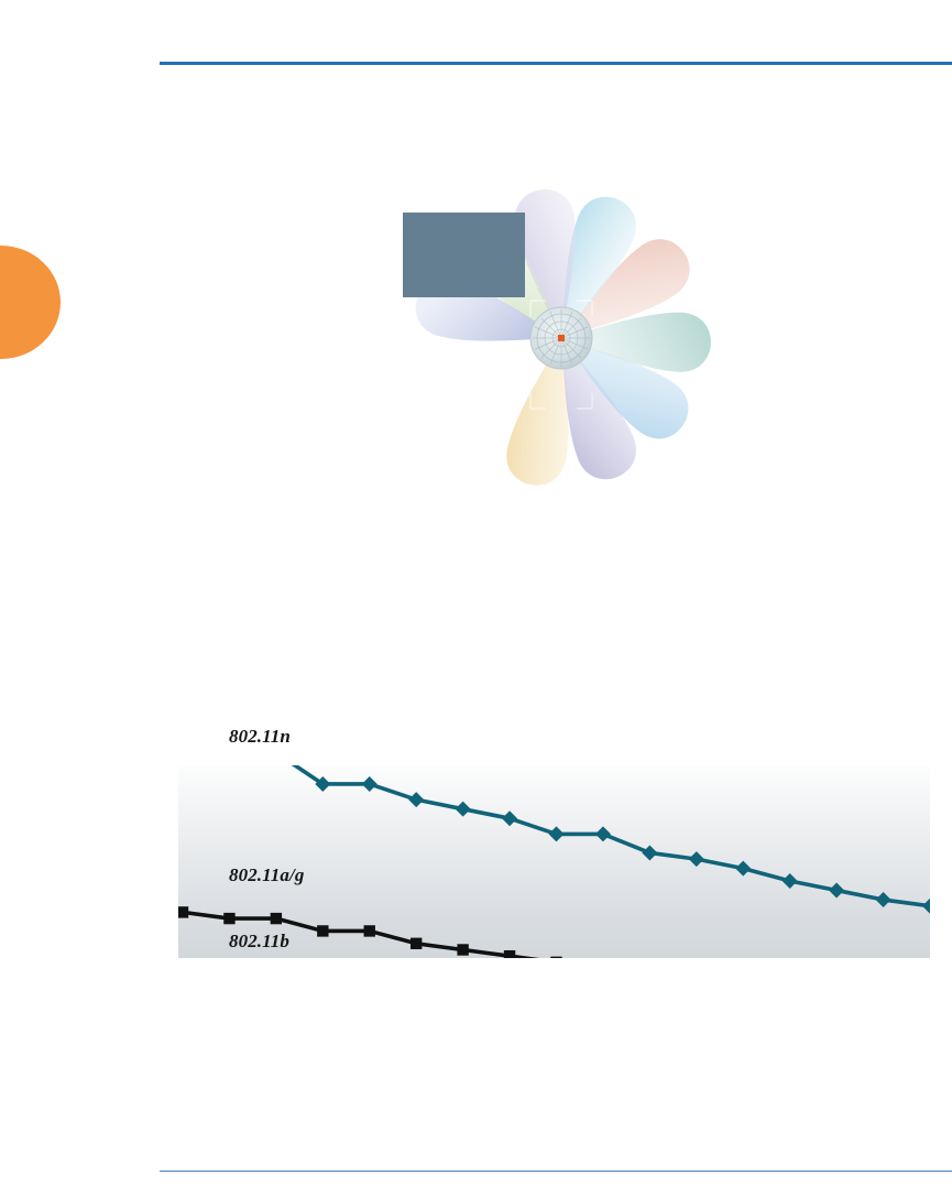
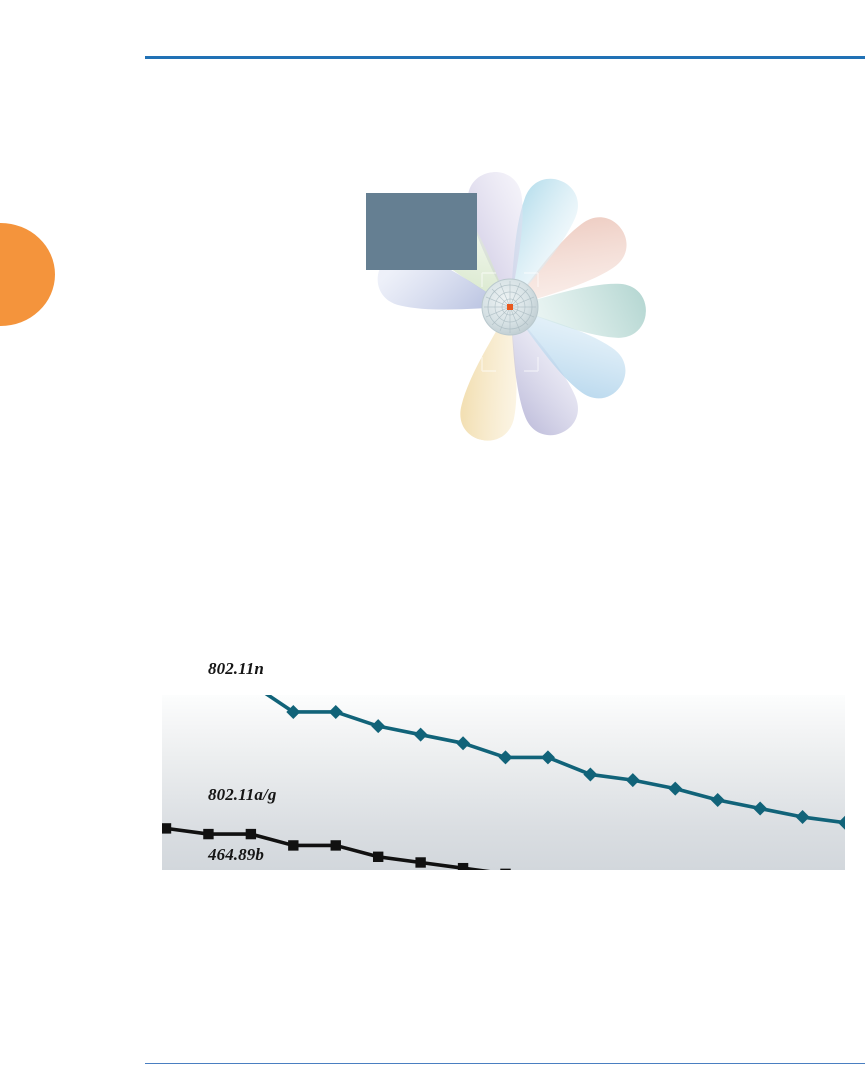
  802.11n
  802.11a/g
- 802.11b
+ 464.89b
